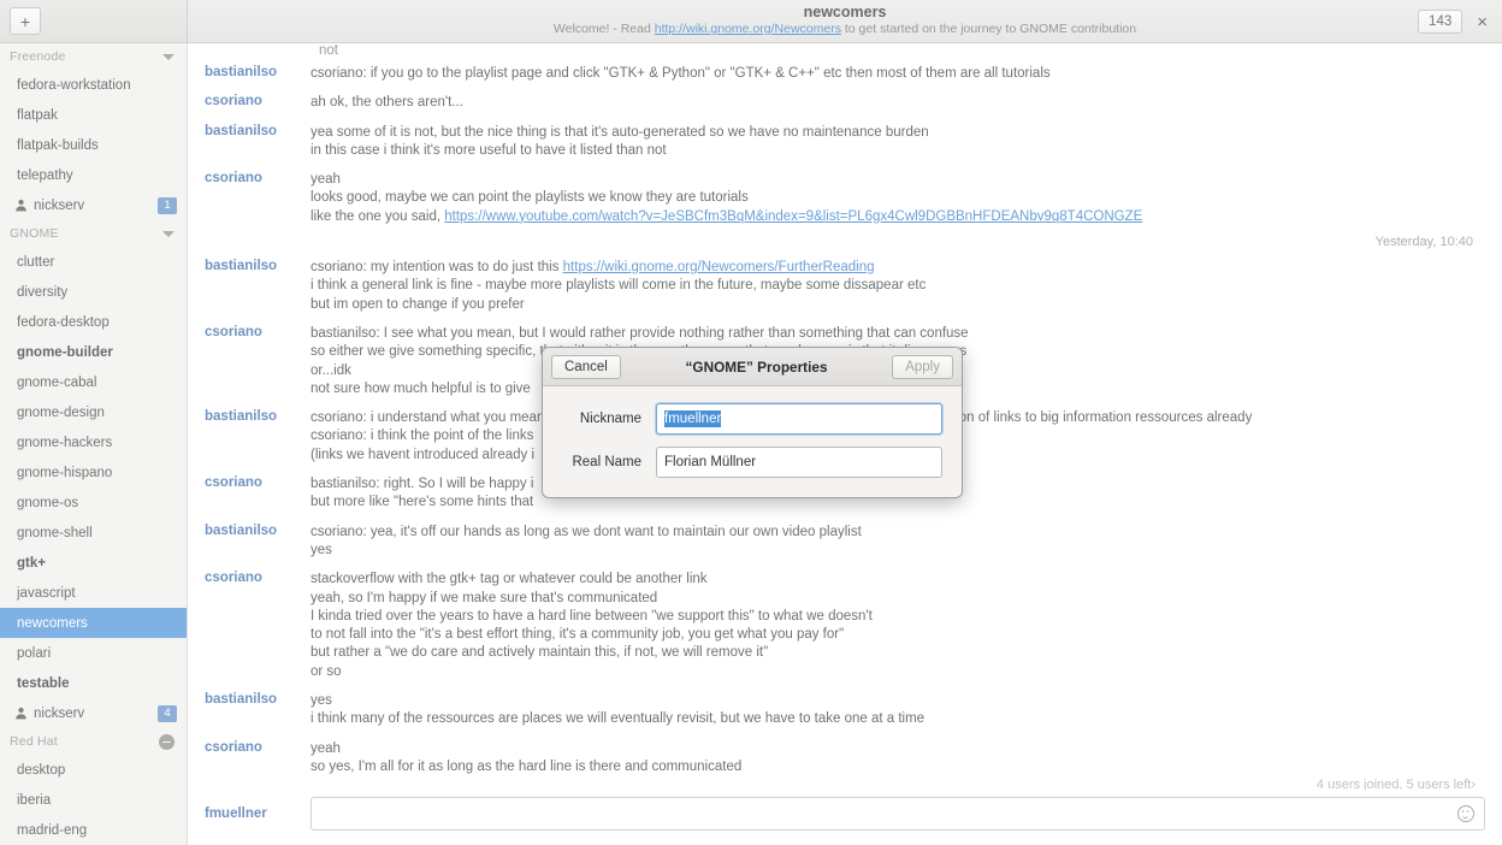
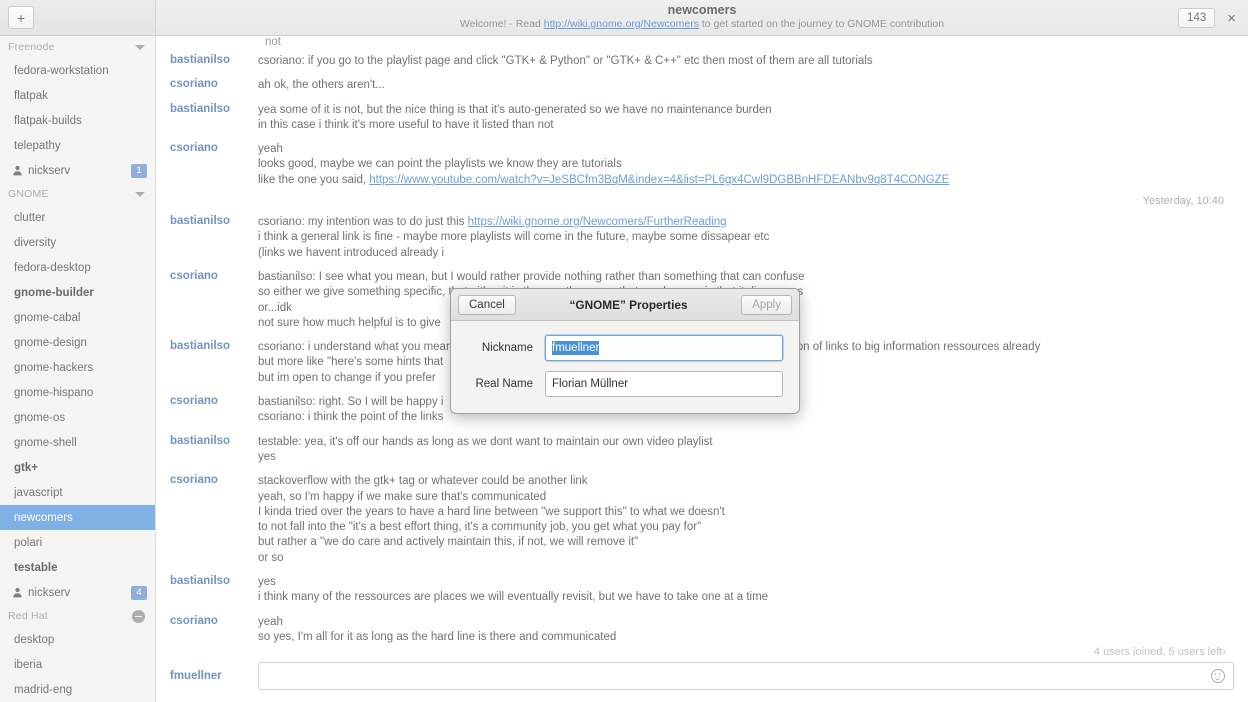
  +
  newcomers
  Welcome! - Read http://wiki.gnome.org/Newcomers to get started on the journey to GNOME contribution
  143
  ×
  Freenode
  fedora-workstation
  flatpak
  flatpak-builds
  telepathy
  nickserv
  1
  GNOME
  clutter
  diversity
  fedora-desktop
  gnome-builder
  gnome-cabal
  gnome-design
  gnome-hackers
  gnome-hispano
  gnome-os
  gnome-shell
  gtk+
  javascript
  newcomers
  polari
  testable
  nickserv
  4
  Red Hat
  desktop
  iberia
  madrid-eng
  not
  bastianilso
  csoriano: if you go to the playlist page and click "GTK+ & Python" or "GTK+ & C++" etc then most of them are all tutorials
  csoriano
  ah ok, the others aren't...
  bastianilso
  yea some of it is not, but the nice thing is that it's auto-generated so we have no maintenance burden
  in this case i think it's more useful to have it listed than not
  csoriano
  yeah
  looks good, maybe we can point the playlists we know they are tutorials
- like the one you said, https://www.youtube.com/watch?v=JeSBCfm3BqM&index=9&list=PL6gx4Cwl9DGBBnHFDEANbv9q8T4CONGZE
+ like the one you said, https://www.youtube.com/watch?v=JeSBCfm3BqM&index=4&list=PL6gx4Cwl9DGBBnHFDEANbv9q8T4CONGZE
  Yesterday, 10:40
  bastianilso
  csoriano: my intention was to do just this https://wiki.gnome.org/Newcomers/FurtherReading
  i think a general link is fine - maybe more playlists will come in the future, maybe some dissapear etc
- but im open to change if you prefer
+ (links we havent introduced already i
  csoriano
  bastianilso: I see what you mean, but I would rather provide nothing rather than something that can confuse
  or...idk
  not sure how much helpful is to give
  bastianilso
  csoriano: i understand what you mean of links to big information ressources already
- csoriano: i think the point of the links
+ but more like "here's some hints that
- (links we havent introduced already i
+ but im open to change if you prefer
  csoriano
  bastianilso: right. So I will be happy i
- but more like "here's some hints that
+ csoriano: i think the point of the links
  bastianilso
- csoriano: yea, it's off our hands as long as we dont want to maintain our own video playlist
+ testable: yea, it's off our hands as long as we dont want to maintain our own video playlist
  yes
  csoriano
  stackoverflow with the gtk+ tag or whatever could be another link
  yeah, so I'm happy if we make sure that's communicated
  I kinda tried over the years to have a hard line between "we support this" to what we doesn't
  to not fall into the "it's a best effort thing, it's a community job, you get what you pay for"
  but rather a "we do care and actively maintain this, if not, we will remove it"
  or so
  bastianilso
  yes
  i think many of the ressources are places we will eventually revisit, but we have to take one at a time
  csoriano
  yeah
  so yes, I'm all for it as long as the hard line is there and communicated
  4 users joined, 5 users left›
  fmuellner
  Cancel
  “GNOME” Properties
  Apply
  Nickname
  fmuellner
  Real Name
  Florian Müllner
